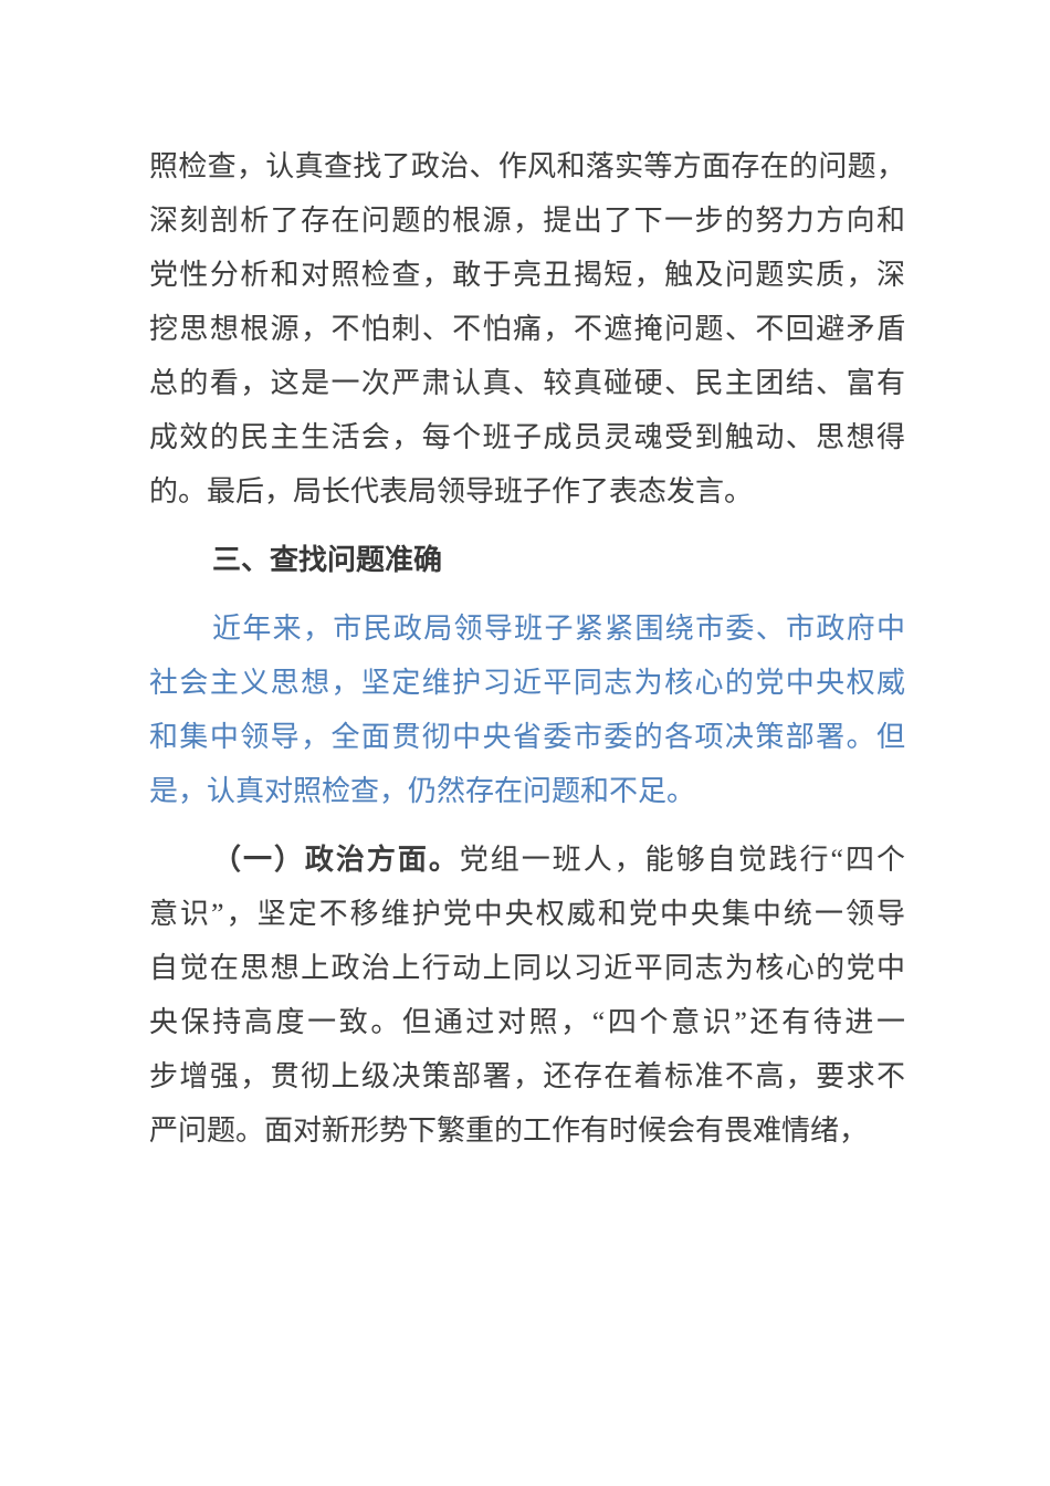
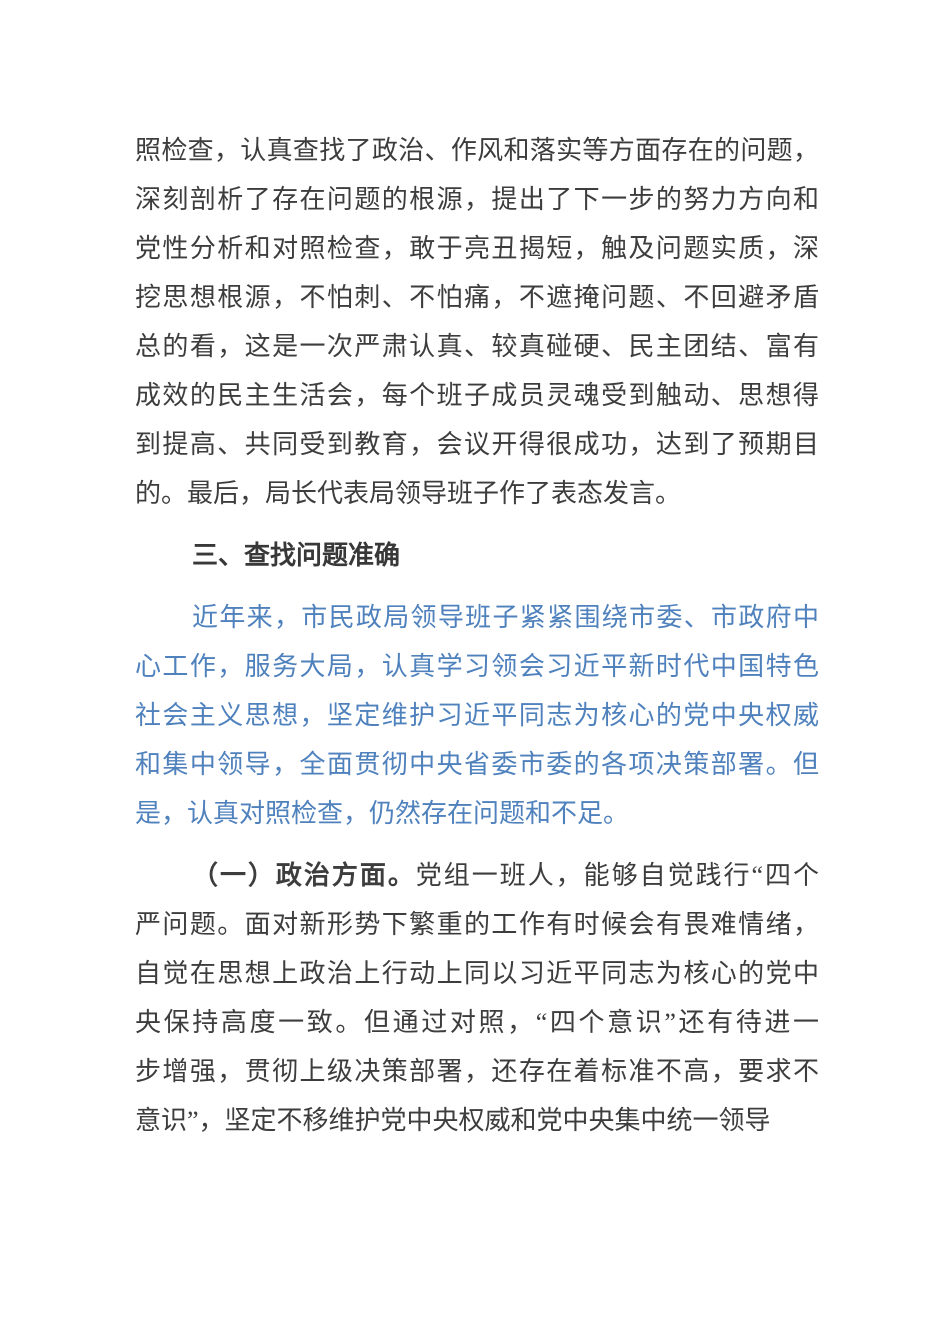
  照检查，认真查找了政治、作风和落实等方面存在的问题，
  深刻剖析了存在问题的根源，提出了下一步的努力方向和
  党性分析和对照检查，敢于亮丑揭短，触及问题实质，深
  挖思想根源，不怕刺、不怕痛，不遮掩问题、不回避矛盾
  总的看，这是一次严肃认真、较真碰硬、民主团结、富有
  成效的民主生活会，每个班子成员灵魂受到触动、思想得
+ 到提高、共同受到教育，会议开得很成功，达到了预期目
  的。最后，局长代表局领导班子作了表态发言。
  三、查找问题准确
  近年来，市民政局领导班子紧紧围绕市委、市政府中
+ 心工作，服务大局，认真学习领会习近平新时代中国特色
  社会主义思想，坚定维护习近平同志为核心的党中央权威
  和集中领导，全面贯彻中央省委市委的各项决策部署。但
  是，认真对照检查，仍然存在问题和不足。
  （一）政治方面。党组一班人，能够自觉践行“四个
- 意识”，坚定不移维护党中央权威和党中央集中统一领导
+ 严问题。面对新形势下繁重的工作有时候会有畏难情绪，
  自觉在思想上政治上行动上同以习近平同志为核心的党中
  央保持高度一致。但通过对照，“四个意识”还有待进一
  步增强，贯彻上级决策部署，还存在着标准不高，要求不
- 严问题。面对新形势下繁重的工作有时候会有畏难情绪，
+ 意识”，坚定不移维护党中央权威和党中央集中统一领导
